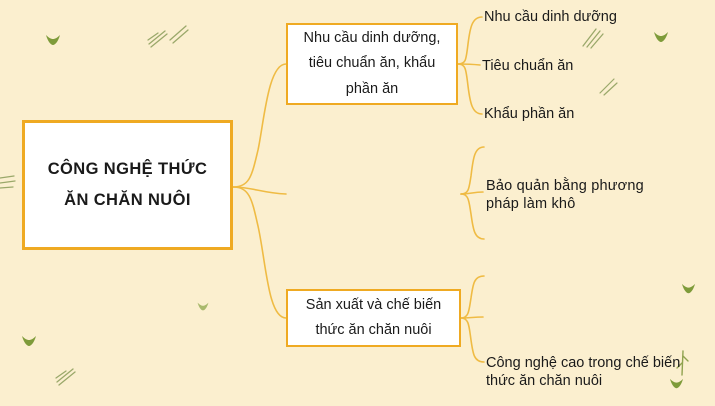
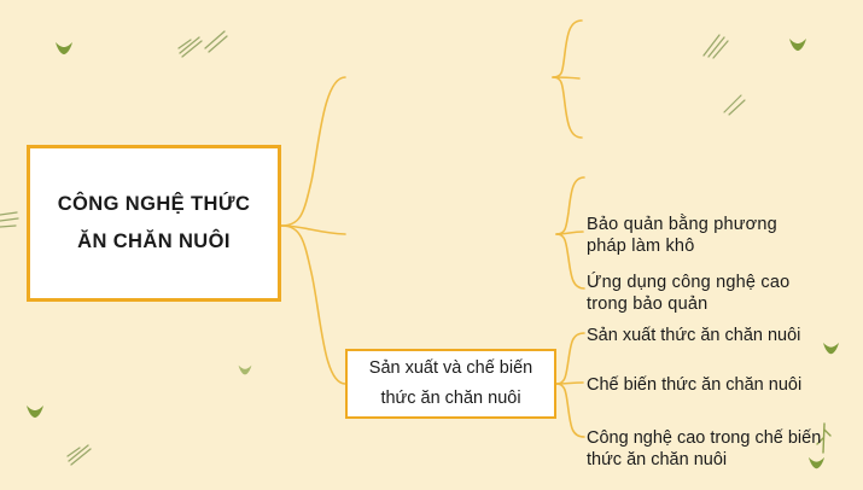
  CÔNG NGHỆ THỨC
  ĂN CHĂN NUÔI
- Nhu cầu dinh dưỡng,
- tiêu chuẩn ăn, khẩu
- phần ăn
  Sản xuất và chế biến
  thức ăn chăn nuôi
- Nhu cầu dinh dưỡng
- Tiêu chuẩn ăn
- Khẩu phần ăn
  Bảo quản bằng phương
  pháp làm khô
+ Ứng dụng công nghệ cao
+ trong bảo quản
+ Sản xuất thức ăn chăn nuôi
+ Chế biến thức ăn chăn nuôi
  Công nghệ cao trong chế biến
  thức ăn chăn nuôi
